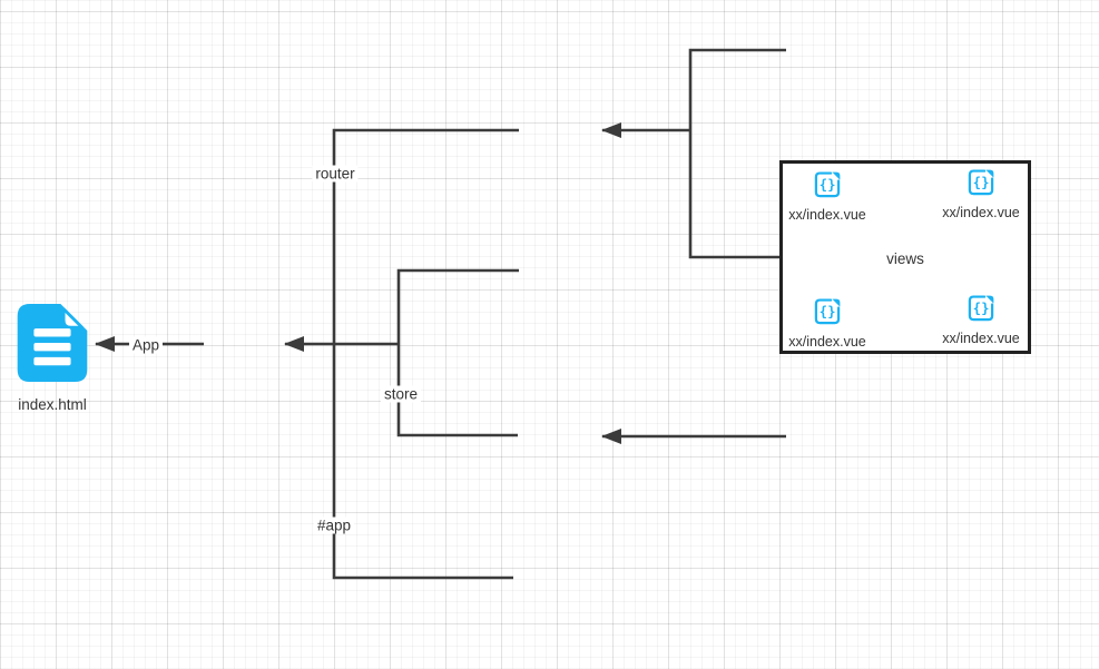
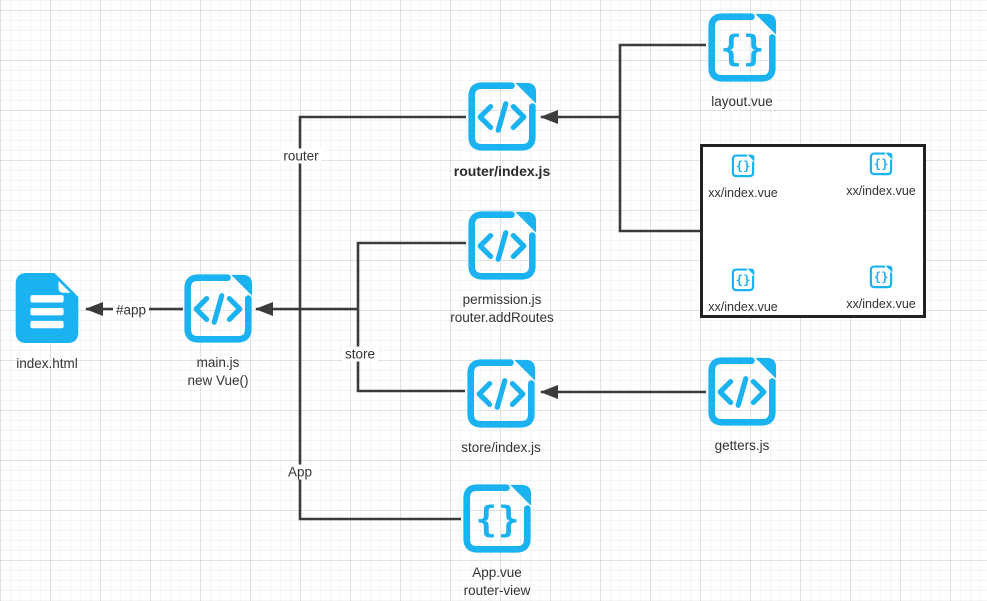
- views
  xx/index.vue
  xx/index.vue
  xx/index.vue
  xx/index.vue
  index.html
+ main.js
+ new Vue()
+ router/index.js
+ permission.js
+ router.addRoutes
+ store/index.js
+ App.vue
+ router-view
+ layout.vue
+ getters.js
- App
+ #app
  router
  store
- #app
+ App
